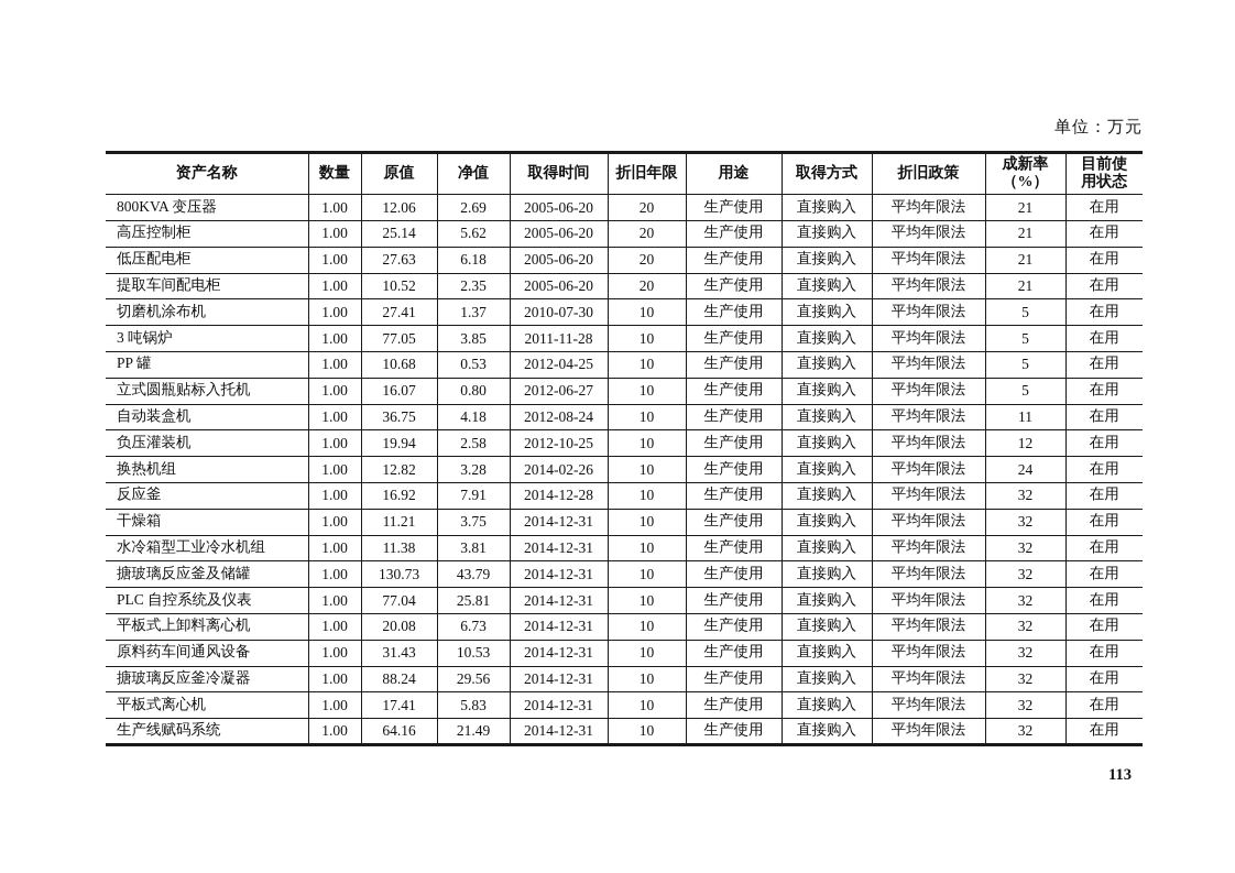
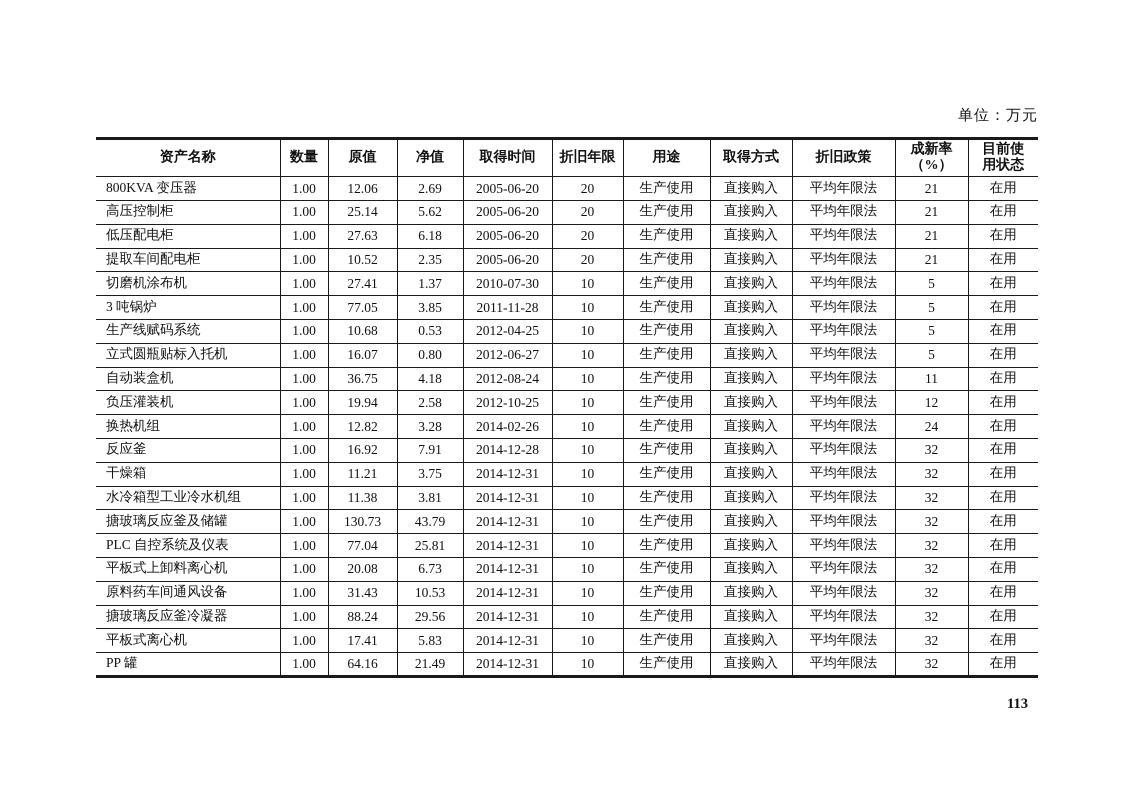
  单位：万元
  资产名称	数量	原值	净值	取得时间	折旧年限	用途	取得方式	折旧政策	成新率（%）	目前使 用状态
  800KVA 变压器	1.00	12.06	2.69	2005-06-20	20	生产使用	直接购入	平均年限法	21	在用
  高压控制柜	1.00	25.14	5.62	2005-06-20	20	生产使用	直接购入	平均年限法	21	在用
  低压配电柜	1.00	27.63	6.18	2005-06-20	20	生产使用	直接购入	平均年限法	21	在用
  提取车间配电柜	1.00	10.52	2.35	2005-06-20	20	生产使用	直接购入	平均年限法	21	在用
  切磨机涂布机	1.00	27.41	1.37	2010-07-30	10	生产使用	直接购入	平均年限法	5	在用
  3 吨锅炉	1.00	77.05	3.85	2011-11-28	10	生产使用	直接购入	平均年限法	5	在用
- PP 罐	1.00	10.68	0.53	2012-04-25	10	生产使用	直接购入	平均年限法	5	在用
+ 生产线赋码系统	1.00	10.68	0.53	2012-04-25	10	生产使用	直接购入	平均年限法	5	在用
  立式圆瓶贴标入托机	1.00	16.07	0.80	2012-06-27	10	生产使用	直接购入	平均年限法	5	在用
  自动装盒机	1.00	36.75	4.18	2012-08-24	10	生产使用	直接购入	平均年限法	11	在用
  负压灌装机	1.00	19.94	2.58	2012-10-25	10	生产使用	直接购入	平均年限法	12	在用
  换热机组	1.00	12.82	3.28	2014-02-26	10	生产使用	直接购入	平均年限法	24	在用
  反应釜	1.00	16.92	7.91	2014-12-28	10	生产使用	直接购入	平均年限法	32	在用
  干燥箱	1.00	11.21	3.75	2014-12-31	10	生产使用	直接购入	平均年限法	32	在用
  水冷箱型工业冷水机组	1.00	11.38	3.81	2014-12-31	10	生产使用	直接购入	平均年限法	32	在用
  搪玻璃反应釜及储罐	1.00	130.73	43.79	2014-12-31	10	生产使用	直接购入	平均年限法	32	在用
  PLC 自控系统及仪表	1.00	77.04	25.81	2014-12-31	10	生产使用	直接购入	平均年限法	32	在用
  平板式上卸料离心机	1.00	20.08	6.73	2014-12-31	10	生产使用	直接购入	平均年限法	32	在用
  原料药车间通风设备	1.00	31.43	10.53	2014-12-31	10	生产使用	直接购入	平均年限法	32	在用
  搪玻璃反应釜冷凝器	1.00	88.24	29.56	2014-12-31	10	生产使用	直接购入	平均年限法	32	在用
  平板式离心机	1.00	17.41	5.83	2014-12-31	10	生产使用	直接购入	平均年限法	32	在用
- 生产线赋码系统	1.00	64.16	21.49	2014-12-31	10	生产使用	直接购入	平均年限法	32	在用
+ PP 罐	1.00	64.16	21.49	2014-12-31	10	生产使用	直接购入	平均年限法	32	在用
  113
